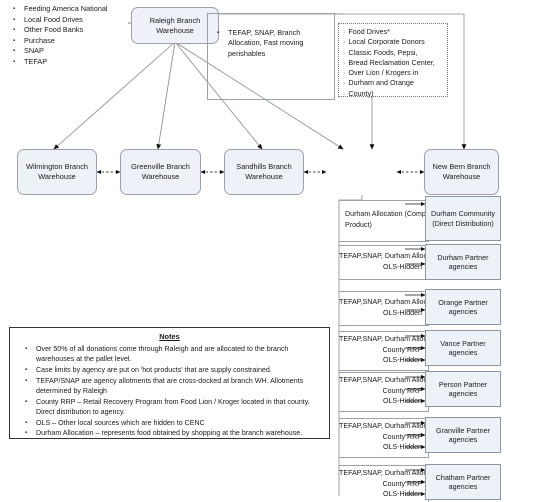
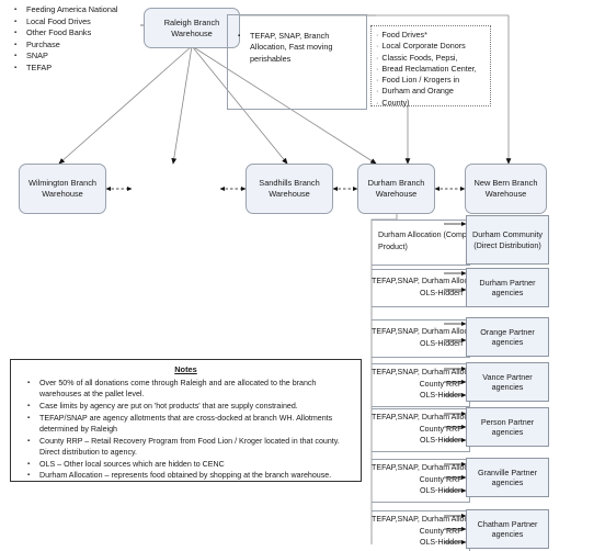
  Feeding America National
  Local Food Drives
  Other Food Banks
  Purchase
  SNAP
  TEFAP
  Raleigh Branch Warehouse
  TEFAP, SNAP, Branch Allocation, Fast moving perishables
  Food Drives*
  Local Corporate Donors
  Classic Foods, Pepsi,
  Bread Reclamation Center,
- Over Lion / Krogers in
+ Food Lion / Krogers in
  Durham and Orange
  County)
  Wilmington Branch Warehouse
- Greenville Branch Warehouse
  Sandhills Branch Warehouse
+ Durham Branch Warehouse
  New Bern Branch Warehouse
  Durham Allocation (Comp
  Product)
  TEFAP,SNAP, Durham Allo
  OLS-Hidden
  TEFAP,SNAP, Durham Allo
  OLS-Hidden
  TEFAP,SNAP, Durham Allo
  County RRP
  OLS-Hidden
  TEFAP,SNAP, Durham Allo
  County RRP
  OLS-Hidden
  TEFAP,SNAP, Durham Allo
  County RRP
  OLS-Hidden
  TEFAP,SNAP, Durham Allo
  County RRP
  OLS-Hidden
  Durham Community (Direct Distribution)
  Durham Partner agencies
  Orange Partner agencies
  Vance Partner agencies
  Person Partner agencies
  Granville Partner agencies
  Chatham Partner agencies
  Notes
  Over 50% of all donations come through Raleigh and are allocated to the branch warehouses at the pallet level.
  Case limits by agency are put on 'hot products' that are supply constrained.
  TEFAP/SNAP are agency allotments that are cross-docked at branch WH. Allotments determined by Raleigh
  County RRP – Retail Recovery Program from Food Lion / Kroger located in that county. Direct distribution to agency.
  OLS – Other local sources which are hidden to CENC
  Durham Allocation – represents food obtained by shopping at the branch warehouse.
